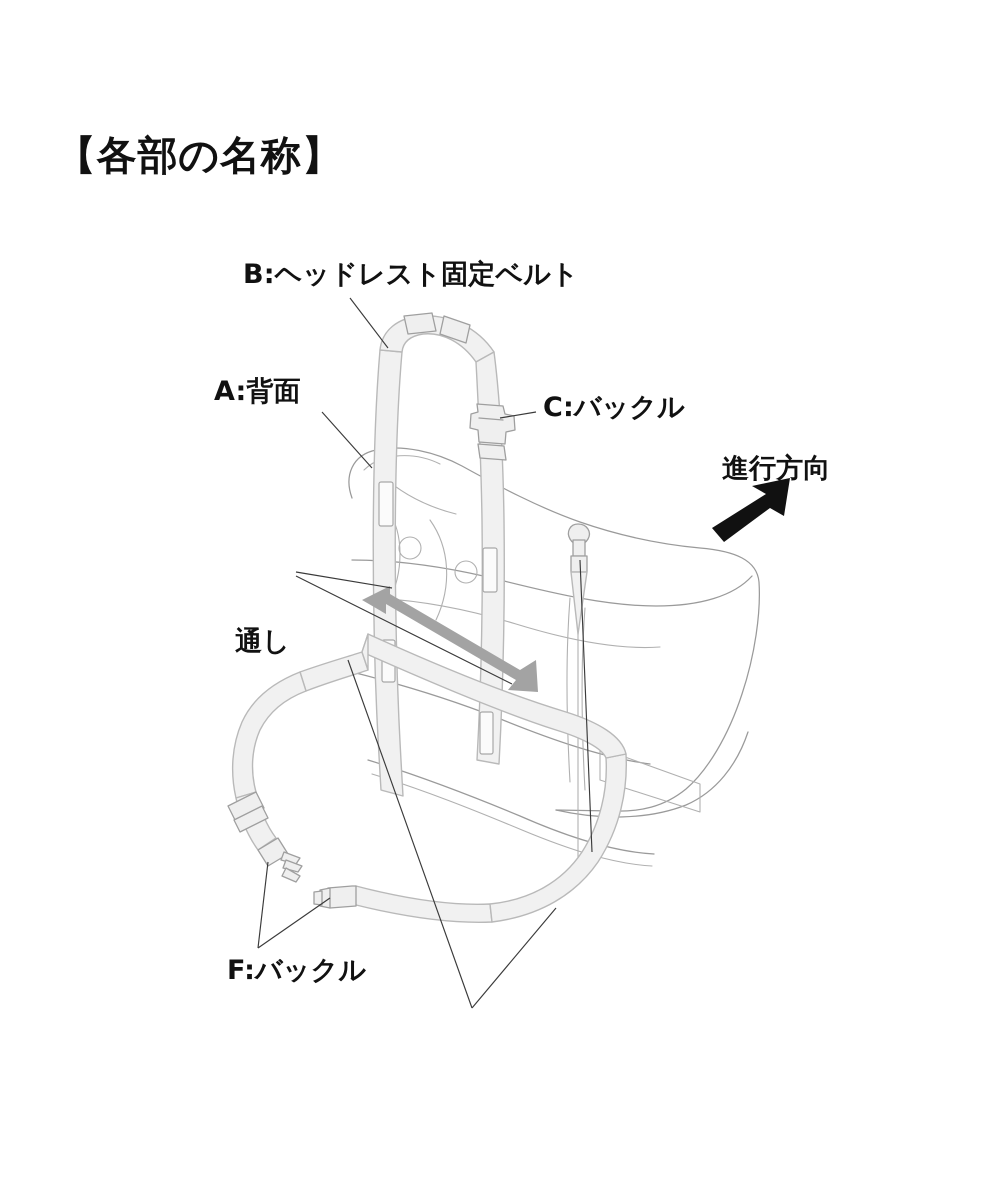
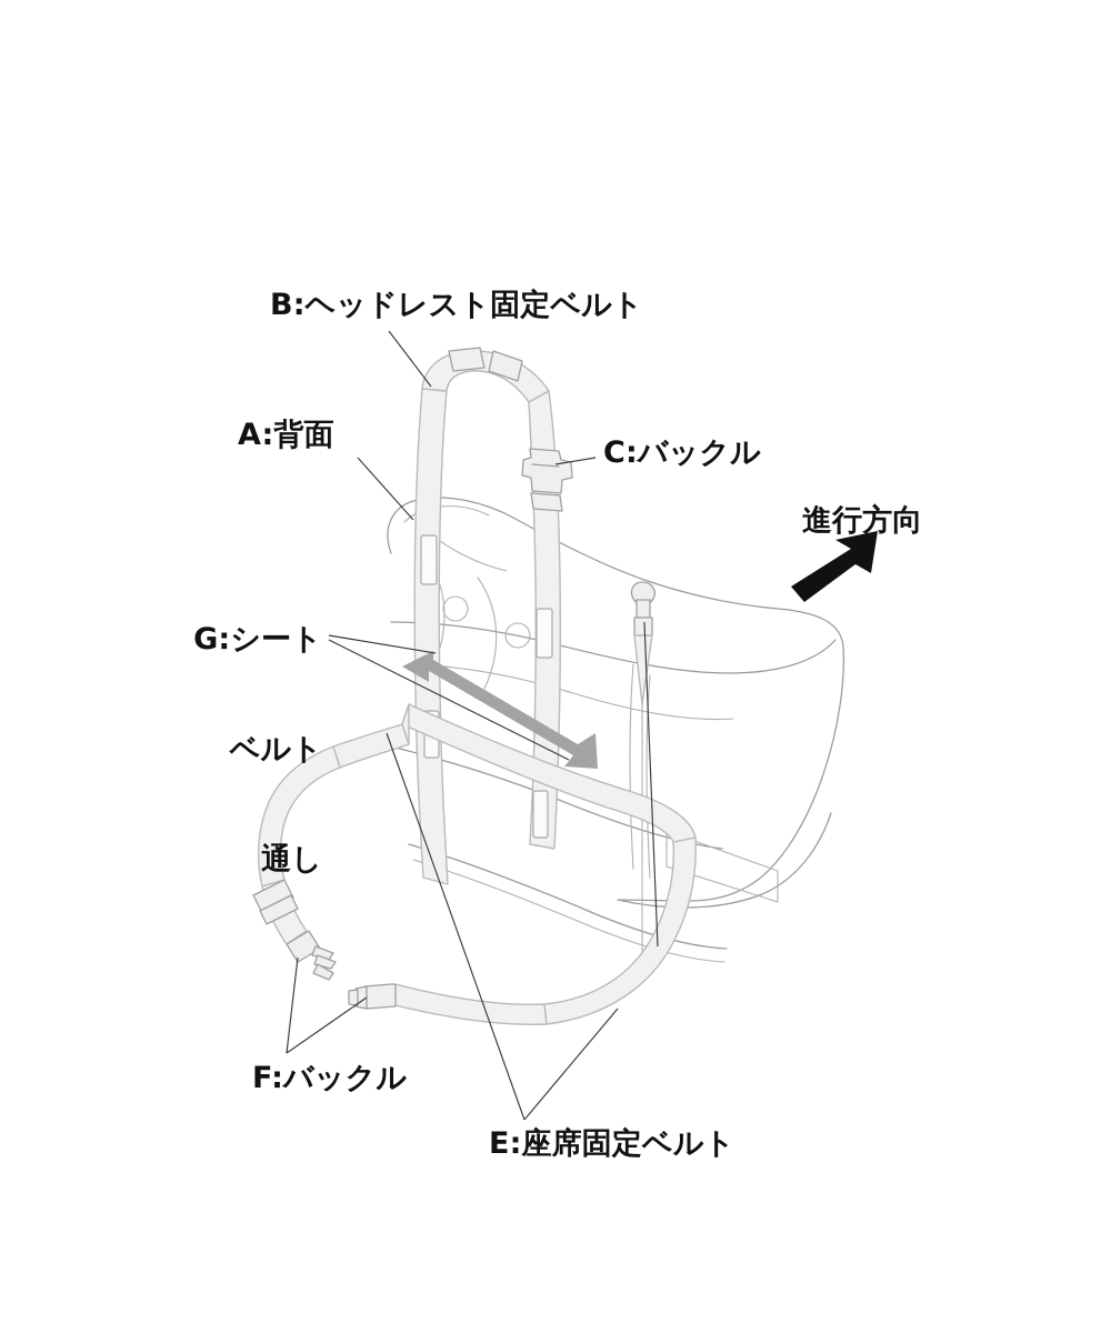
- 【各部の名称】
  B:ヘッドレスト固定ベルト
  A:背面
  C:バックル
+ G:シート
+ ベルト
  通し
  進行方向
  F:バックル
+ E:座席固定ベルト
